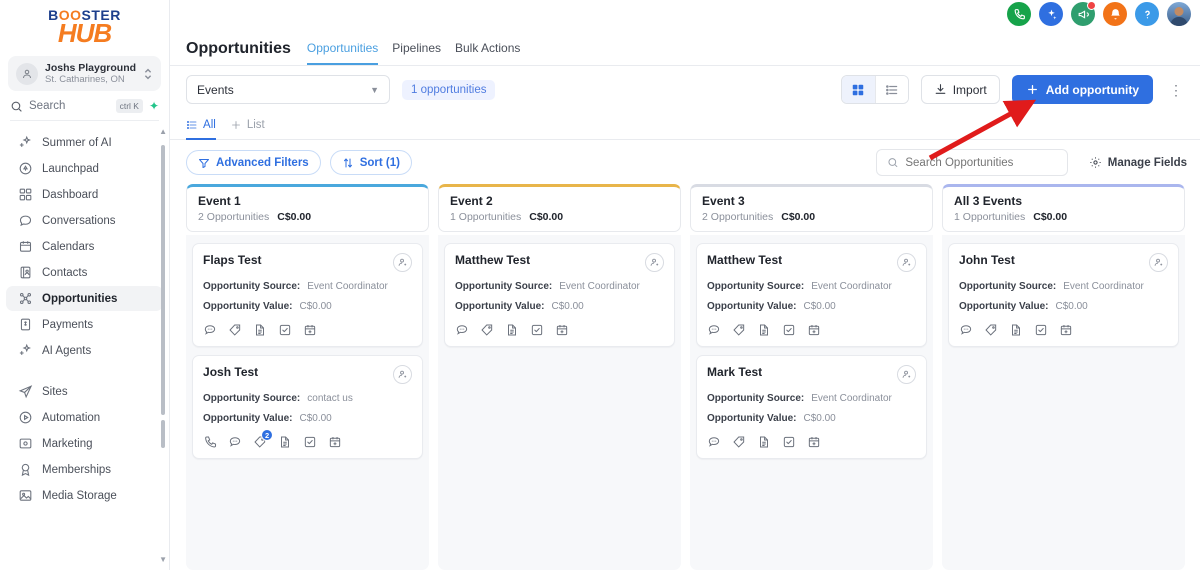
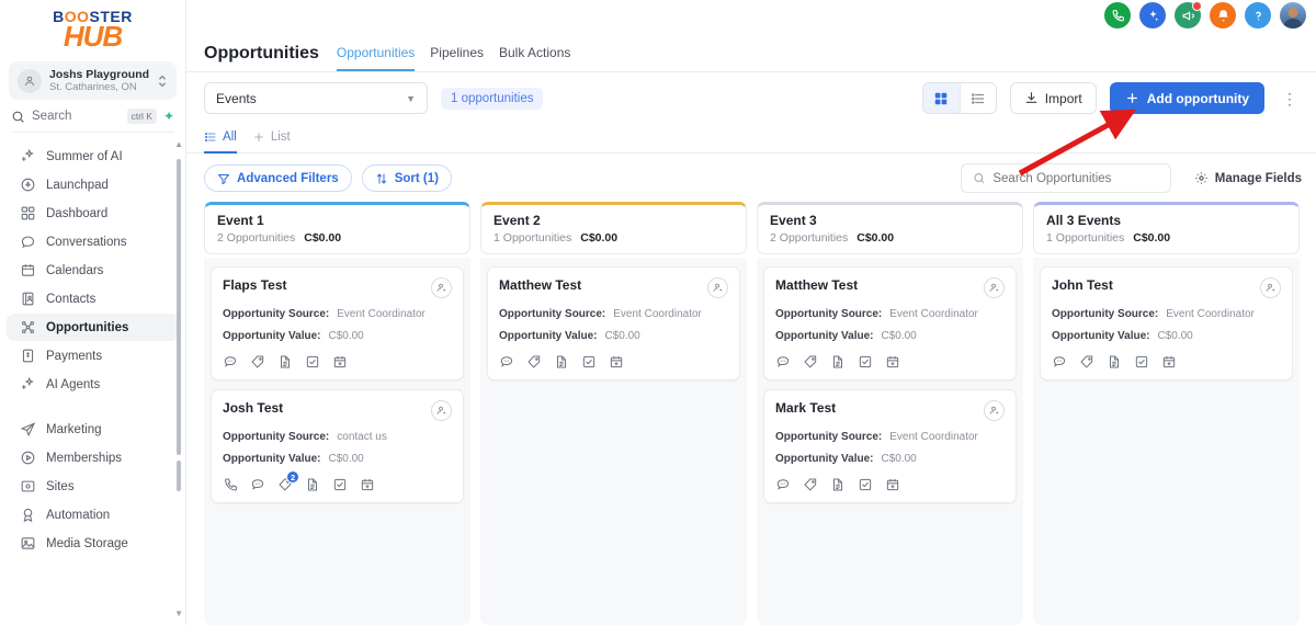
  BOOSTER
  HUB
  Joshs Playground
  St. Catharines, ON
  Search
  ctrl K
  ✦
  Summer of AI
  Launchpad
  Dashboard
  Conversations
  Calendars
  Contacts
  Opportunities
  Payments
  AI Agents
- Sites
+ Marketing
- Automation
+ Memberships
- Marketing
+ Sites
- Memberships
+ Automation
  Media Storage
  ▲
  ▼
  Opportunities
  Opportunities
  Pipelines
  Bulk Actions
  Events
  ▼
  1 opportunities
  Import
  Add opportunity
  ⋮
  All
  List
  Advanced Filters
  Sort (1)
  Search Opportunities
  Manage Fields
  Event 1
  2 Opportunities
  C$0.00
  Flaps Test
  Opportunity Source:
  Event Coordinator
  Opportunity Value:
  C$0.00
  Josh Test
  Opportunity Source:
  contact us
  Opportunity Value:
  C$0.00
  2
  Event 2
  1 Opportunities
  C$0.00
  Matthew Test
  Opportunity Source:
  Event Coordinator
  Opportunity Value:
  C$0.00
  Event 3
  2 Opportunities
  C$0.00
  Matthew Test
  Opportunity Source:
  Event Coordinator
  Opportunity Value:
  C$0.00
  Mark Test
  Opportunity Source:
  Event Coordinator
  Opportunity Value:
  C$0.00
  All 3 Events
  1 Opportunities
  C$0.00
  John Test
  Opportunity Source:
  Event Coordinator
  Opportunity Value:
  C$0.00
